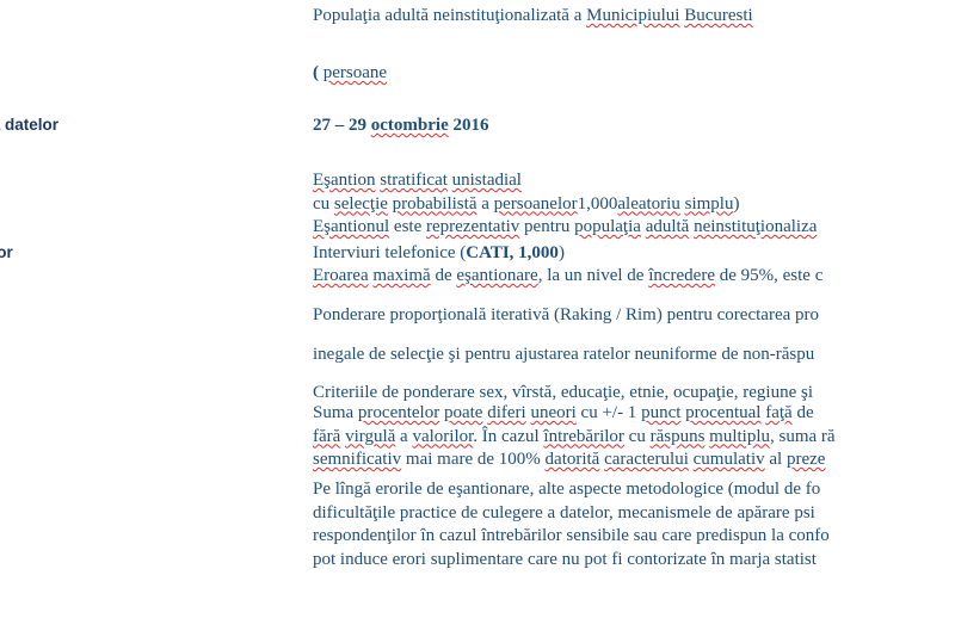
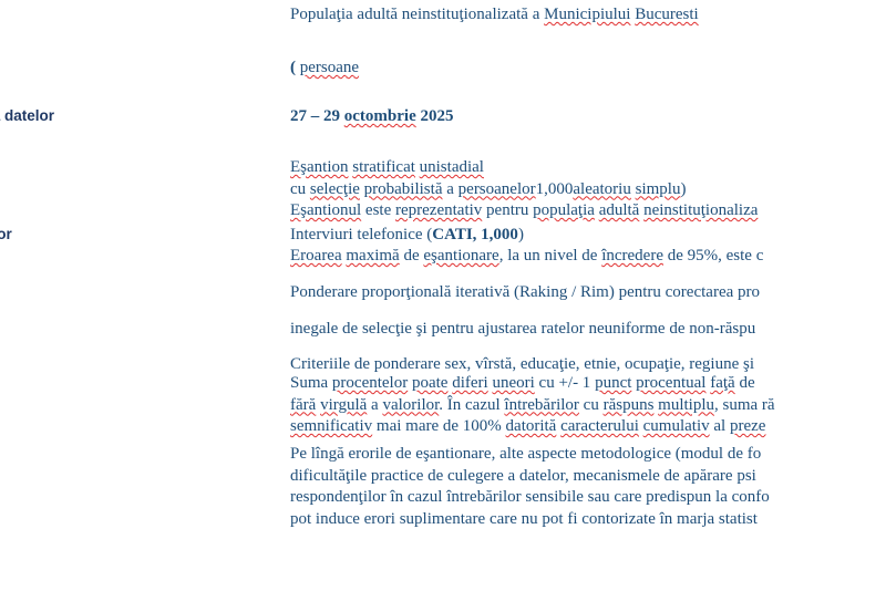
  Populaţia adultă neinstituţionalizată a Municipiului Bucuresti
  ( persoane
- 27 – 29 octombrie 2016
+ 27 – 29 octombrie 2025
  Eşantion stratificat unistadial
  cu selecţie probabilistă a persoanelor1,000aleatoriu simplu)
  Eşantionul este reprezentativ pentru populaţia adultă neinstituţionaliza
  Interviuri telefonice (CATI, 1,000)
  Eroarea maximă de eşantionare, la un nivel de încredere de 95%, este c
  Ponderare proporţională iterativă (Raking / Rim) pentru corectarea pro
  inegale de selecţie şi pentru ajustarea ratelor neuniforme de non-răspu
  Criteriile de ponderare sex, vîrstă, educaţie, etnie, ocupaţie, regiune şi
  Suma procentelor poate diferi uneori cu +/- 1 punct procentual faţă de
  fără virgulă a valorilor. În cazul întrebărilor cu răspuns multiplu, suma ră
  semnificativ mai mare de 100% datorită caracterului cumulativ al preze
  Pe lîngă erorile de eşantionare, alte aspecte metodologice (modul de fo
  dificultăţile practice de culegere a datelor, mecanismele de apărare psi
  respondenţilor în cazul întrebărilor sensibile sau care predispun la confo
  pot induce erori suplimentare care nu pot fi contorizate în marja statist
